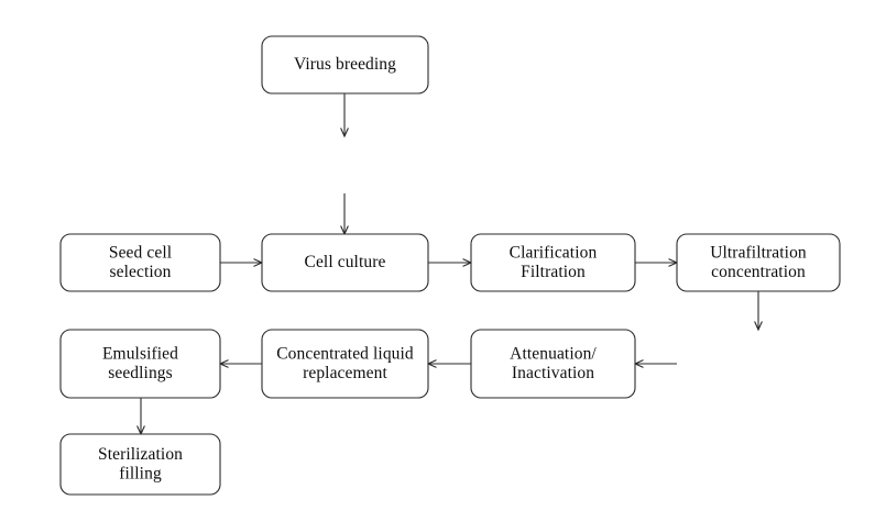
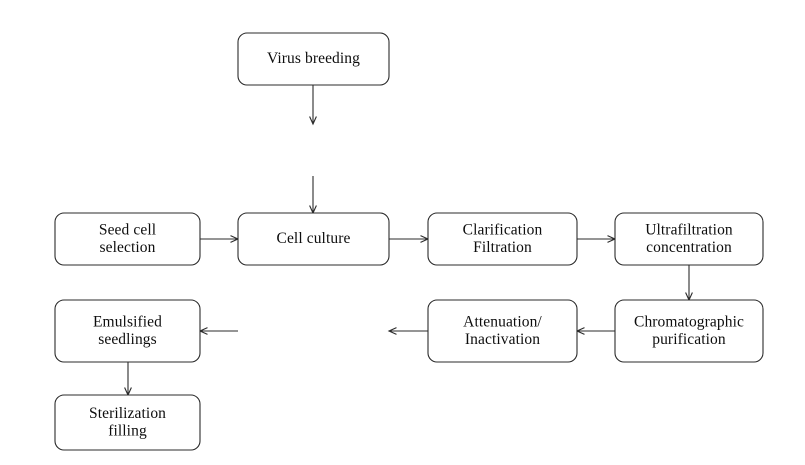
  Virus breeding
  Seed cell selection
  Cell culture
  Clarification Filtration
  Ultrafiltration concentration
+ Chromatographic purification
  Attenuation/ Inactivation
- Concentrated liquid replacement
  Emulsified seedlings
  Sterilization filling
